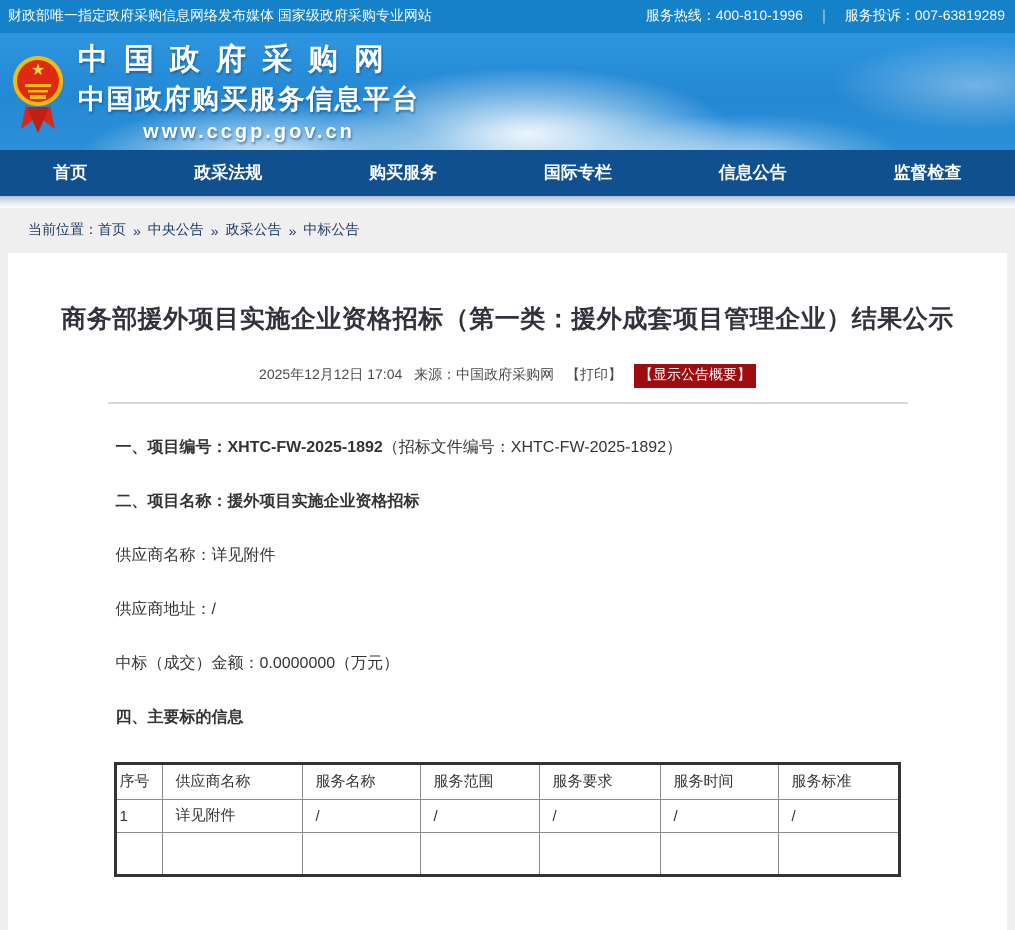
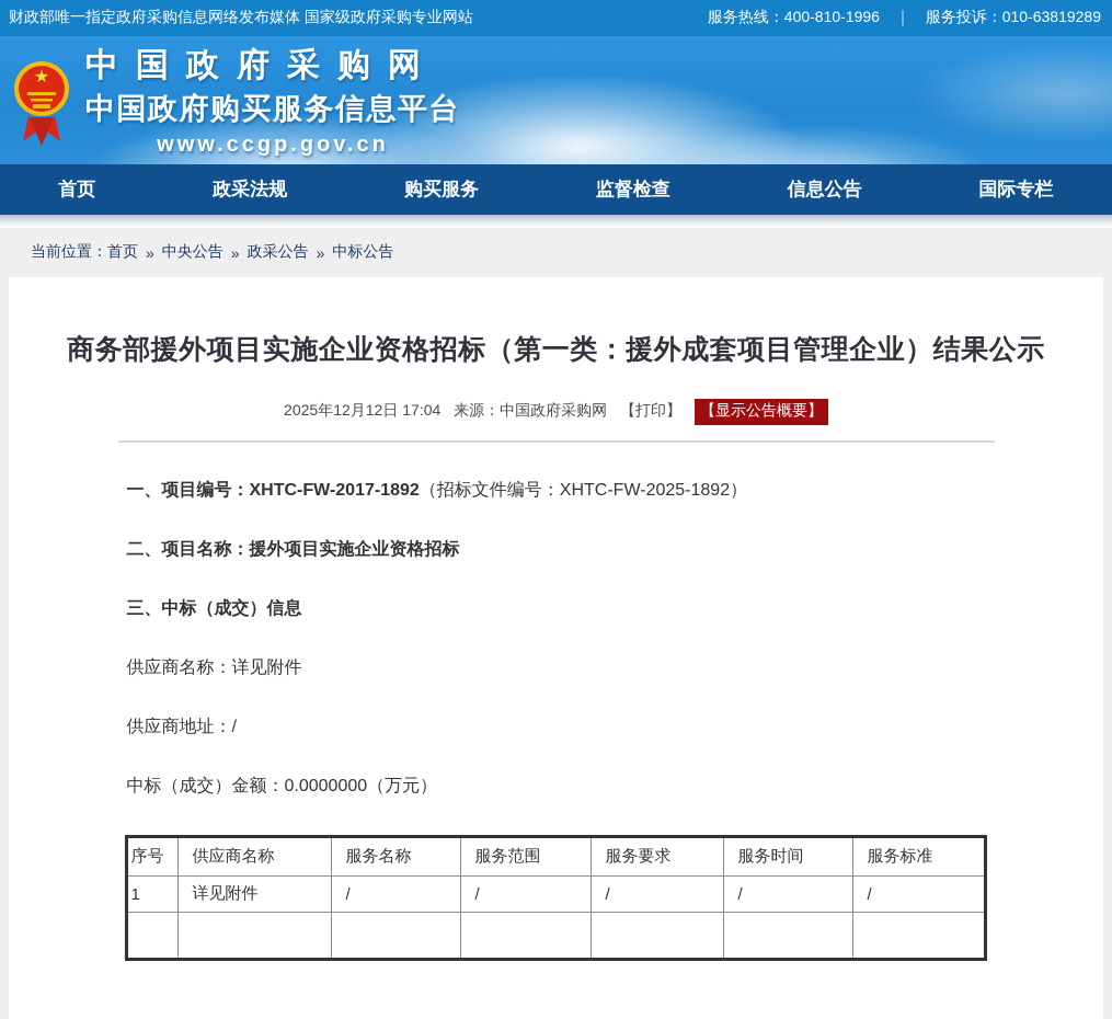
  财政部唯一指定政府采购信息网络发布媒体 国家级政府采购专业网站
  服务热线：400-810-1996
  ｜
- 服务投诉：007-63819289
+ 服务投诉：010-63819289
  ★
  中国政府采购网
  中国政府购买服务信息平台
  www.ccgp.gov.cn
  首页
  政采法规
  购买服务
- 国际专栏
+ 监督检查
  信息公告
- 监督检查
+ 国际专栏
  当前位置：
  首页
  »
  中央公告
  »
  政采公告
  »
  中标公告
  商务部援外项目实施企业资格招标（第一类：援外成套项目管理企业）结果公示
  2025年12月12日 17:04 来源：中国政府采购网 【打印】 【显示公告概要】
- 一、项目编号：XHTC-FW-2025-1892（招标文件编号：XHTC-FW-2025-1892）
+ 一、项目编号：XHTC-FW-2017-1892（招标文件编号：XHTC-FW-2025-1892）
  二、项目名称：援外项目实施企业资格招标
+ 三、中标（成交）信息
  供应商名称：详见附件
  供应商地址：/
  中标（成交）金额：0.0000000（万元）
- 四、主要标的信息
  序号	供应商名称	服务名称	服务范围	服务要求	服务时间	服务标准
  1	详见附件	/	/	/	/	/
